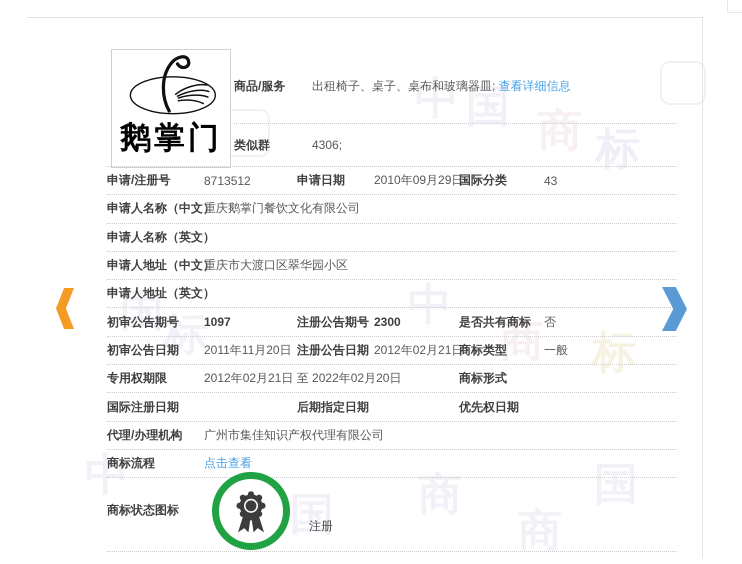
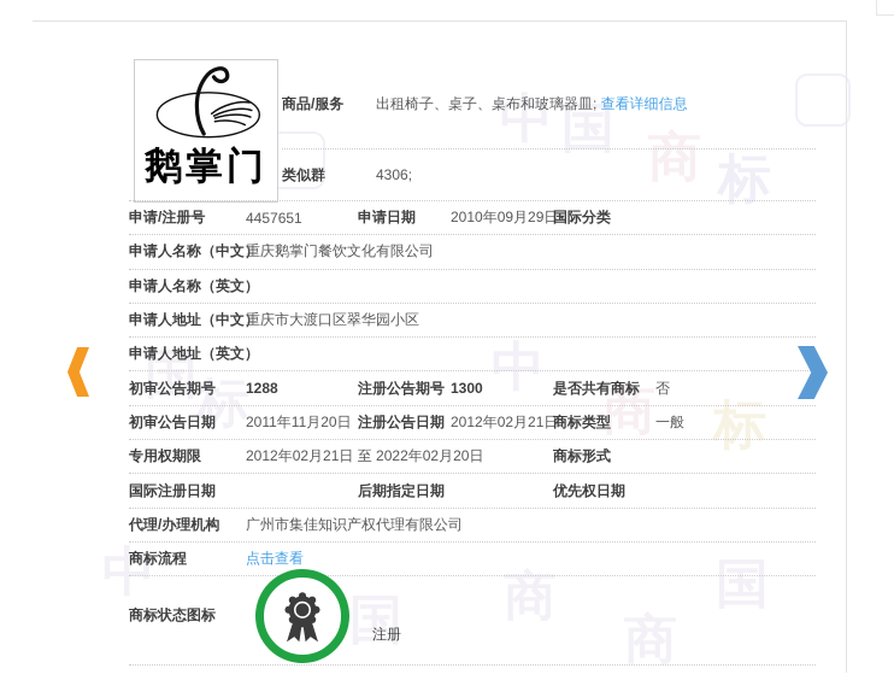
  中
  国
  商
  标
  国
  标
  中
  商
  标
  中
  国
  商
  国
  商
  鹅掌门
  商品/服务
  出租椅子、桌子、桌布和玻璃器皿; 查看详细信息
  类似群
  4306;
  申请/注册号
- 8713512
+ 4457651
  申请日期
  2010年09月29日
  国际分类
- 43
  申请人名称（中文
  重庆鹅掌门餐饮文化有限公司
  申请人名称（英文）
  申请人地址（中文
  重庆市大渡口区翠华园小区
  申请人地址（英文）
  初审公告期号
- 1097
+ 1288
  注册公告期号
- 2300
+ 1300
  是否共有商标
  否
  初审公告日期
  2011年11月20日
  注册公告日期
  2012年02月21日
  商标类型
  一般
  专用权期限
  2012年02月21日 至 2022年02月20日
  商标形式
  国际注册日期
  后期指定日期
  优先权日期
  代理/办理机构
  广州市集佳知识产权代理有限公司
  商标流程
  点击查看
  商标状态图标
  注册
